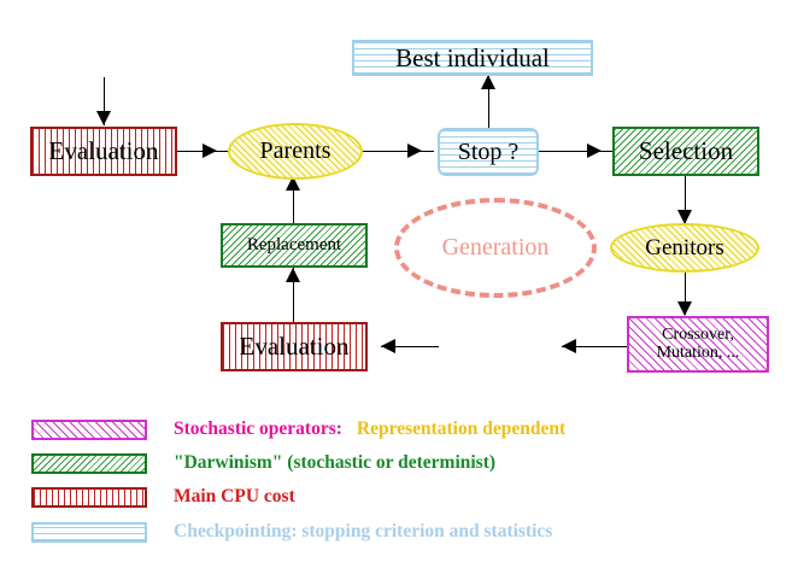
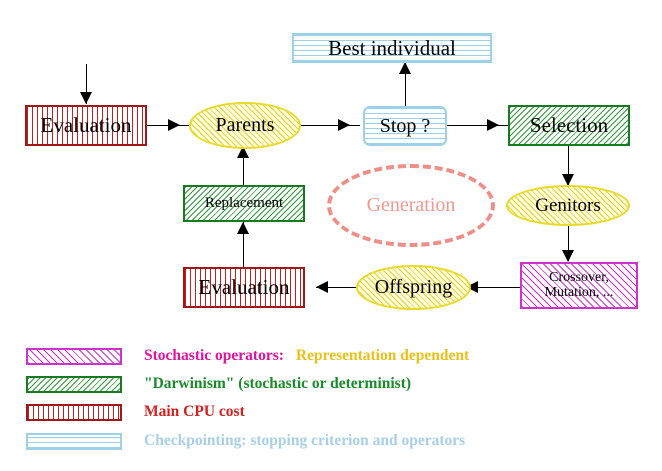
  Evaluation
  Parents
  Best individual
  Stop ?
  Selection
  Genitors
  Crossover,
  Mutation, ...
+ Offspring
  Evaluation
  Replacement
  Generation
  Stochastic operators: Representation dependent
  "Darwinism" (stochastic or determinist)
  Main CPU cost
- Checkpointing: stopping criterion and statistics
+ Checkpointing: stopping criterion and operators
